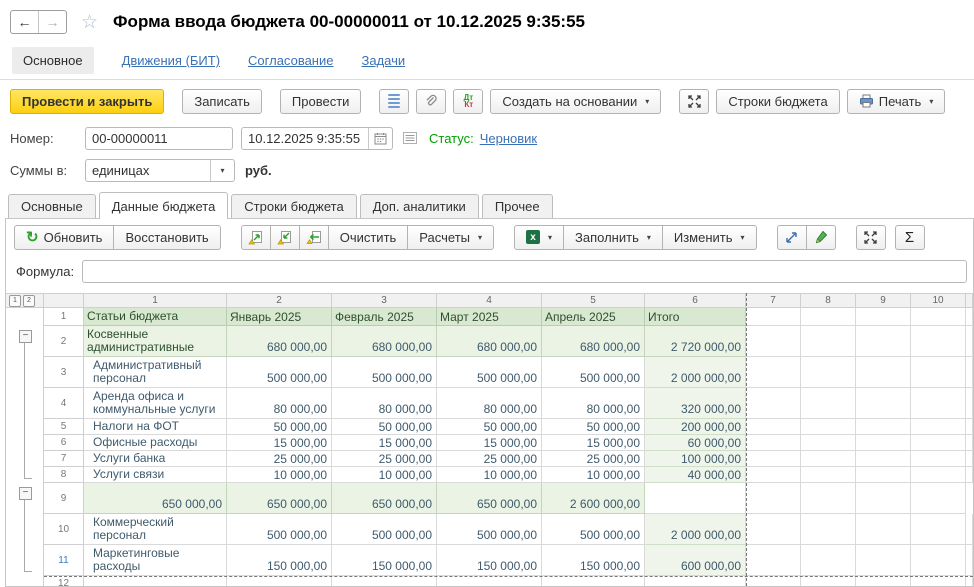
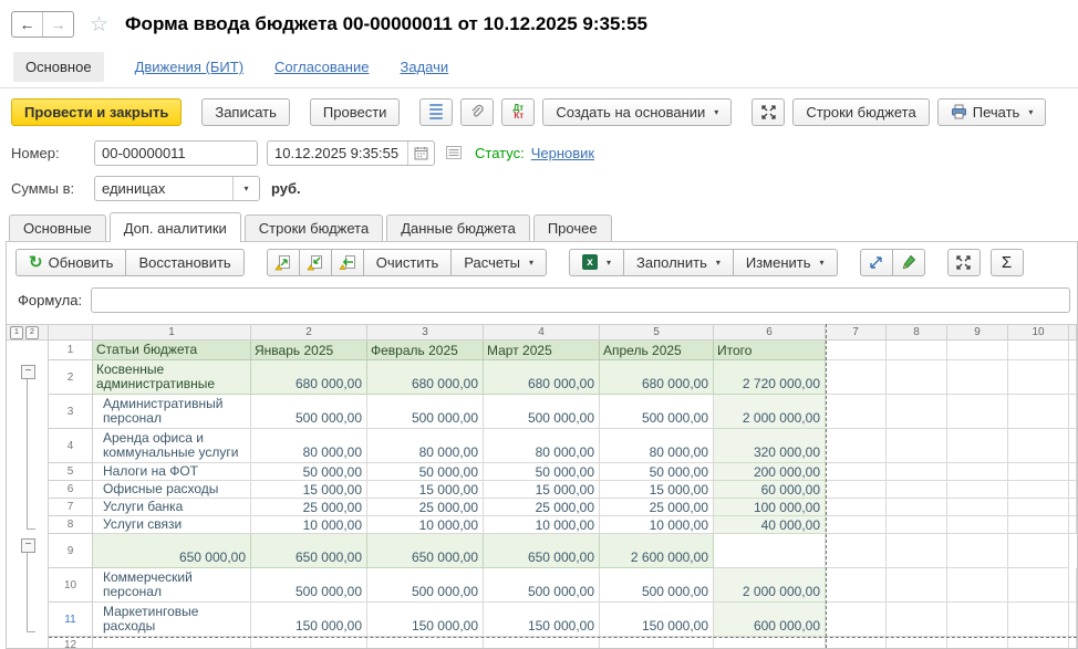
  ←
  →
  ☆
  Форма ввода бюджета 00-00000011 от 10.12.2025 9:35:55
  Основное
  Движения (БИТ)
  Согласование
  Задачи
  Провести и закрыть
  Записать
  Провести
  Дт
  Кт
  Создать на основании
  ▾
  Строки бюджета
  Печать
  ▾
  Номер:
  00-00000011
  10.12.2025 9:35:55
  Статус:
  Черновик
  Суммы в:
  единицах
  ▾
  руб.
  Основные
- Данные бюджета
+ Доп. аналитики
  Строки бюджета
- Доп. аналитики
+ Данные бюджета
  Прочее
  ↻
  Обновить
  Восстановить
  Очистить
  Расчеты
  ▾
  x
  ▾
  Заполнить
  ▾
  Изменить
  ▾
  Σ
  Формула:
  1
  2
  3
  4
  5
  6
  7
  8
  9
  10
  1
  Статьи бюджета
  Январь 2025
  Февраль 2025
  Март 2025
  Апрель 2025
  Итого
  −
  2
  Косвенные административные
  680 000,00
  680 000,00
  680 000,00
  680 000,00
  2 720 000,00
  3
  Административный персонал
  500 000,00
  500 000,00
  500 000,00
  500 000,00
  2 000 000,00
  4
  Аренда офиса и коммунальные услуги
  80 000,00
  80 000,00
  80 000,00
  80 000,00
  320 000,00
  5
  Налоги на ФОТ
  50 000,00
  50 000,00
  50 000,00
  50 000,00
  200 000,00
  6
  Офисные расходы
  15 000,00
  15 000,00
  15 000,00
  15 000,00
  60 000,00
  7
  Услуги банка
  25 000,00
  25 000,00
  25 000,00
  25 000,00
  100 000,00
  8
  Услуги связи
  10 000,00
  10 000,00
  10 000,00
  10 000,00
  40 000,00
  −
  9
  650 000,00
  650 000,00
  650 000,00
  650 000,00
  2 600 000,00
  10
  Коммерческий персонал
  500 000,00
  500 000,00
  500 000,00
  500 000,00
  2 000 000,00
  11
  Маркетинговые расходы
  150 000,00
  150 000,00
  150 000,00
  150 000,00
  600 000,00
  12
